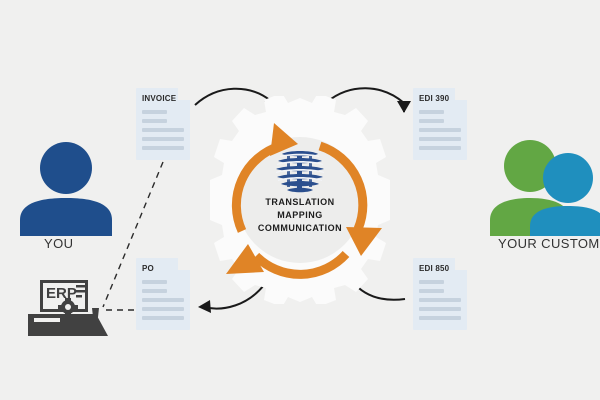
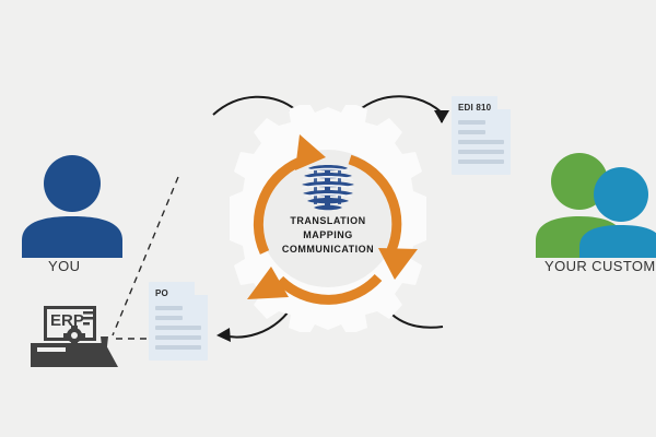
  TRANSLATION
  MAPPING
  COMMUNICATION
- INVOICE
- EDI 390
+ EDI 810
  PO
- EDI 850
  YOU
  ERP
  YOUR CUSTOM
